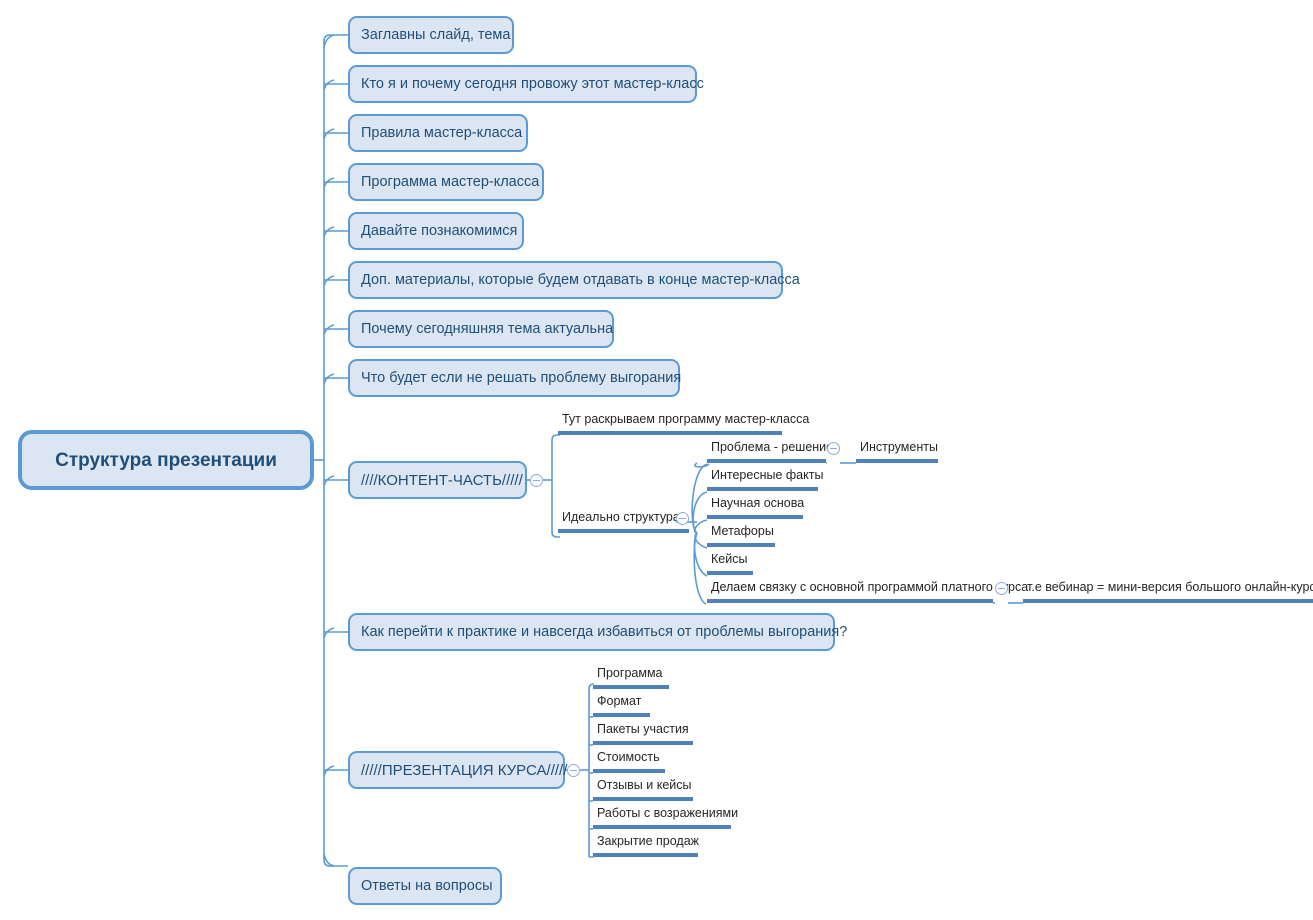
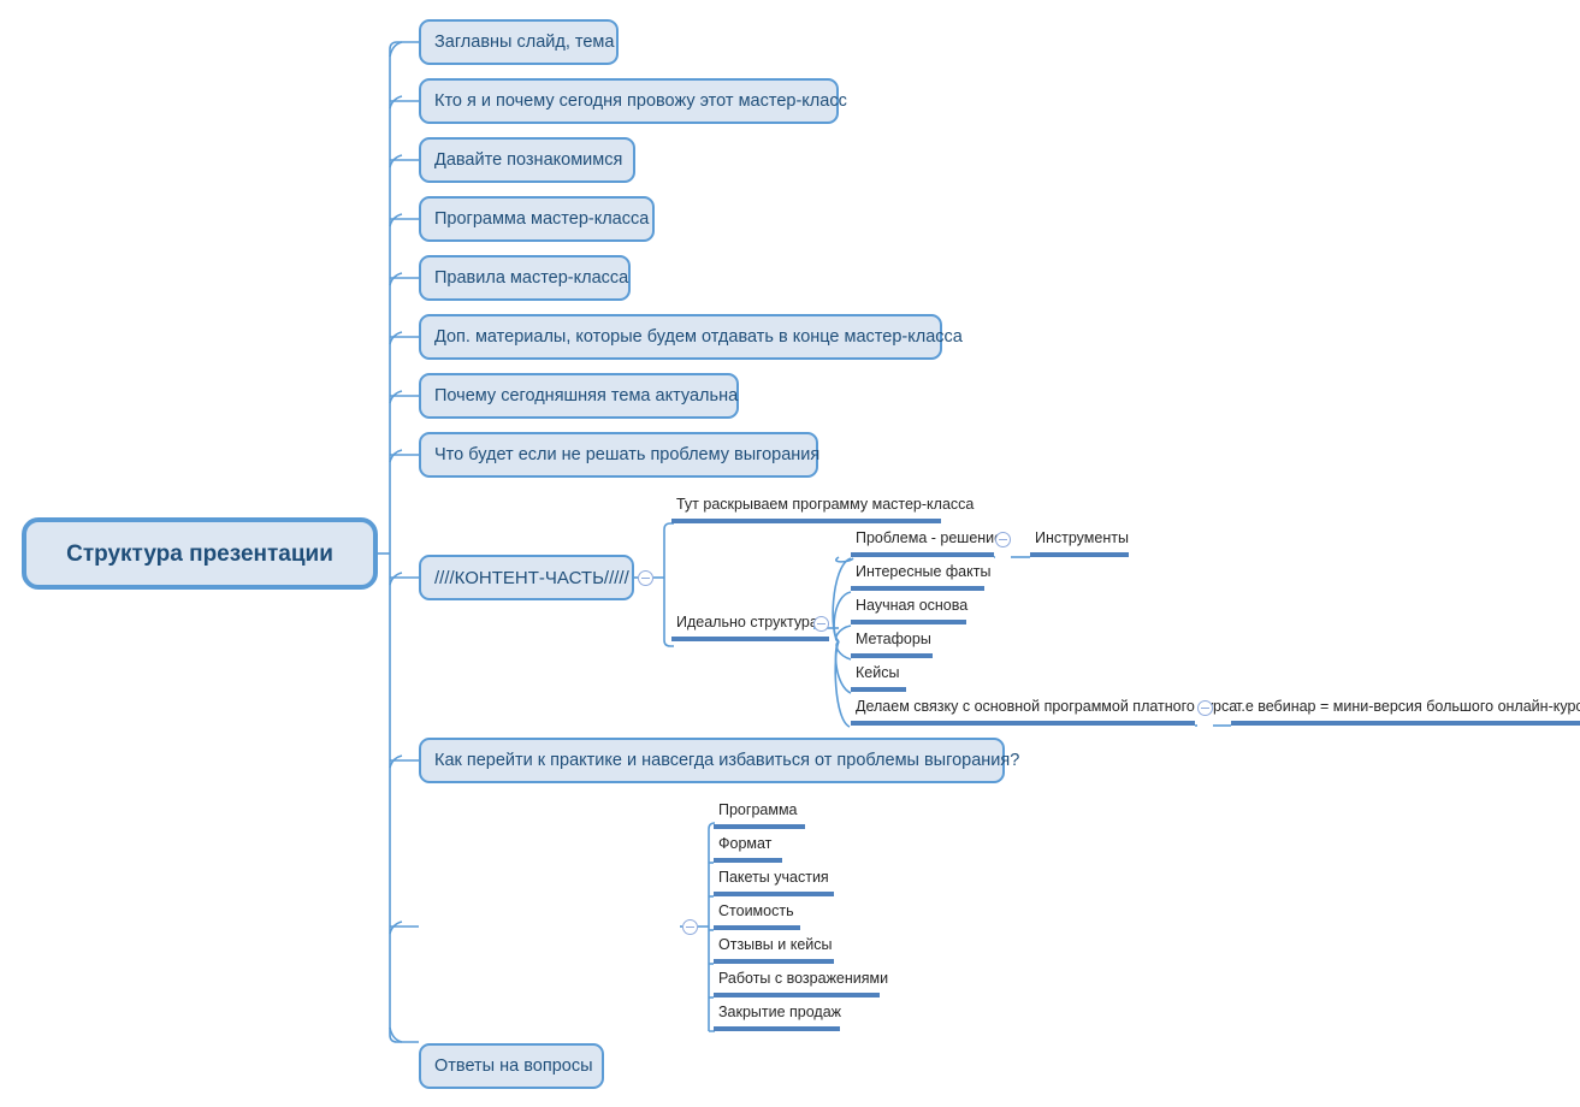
  Структура презентации
  Заглавны слайд, тема
  Кто я и почему сегодня провожу этот мастер-класс
- Правила мастер-класса
+ Давайте познакомимся
  Программа мастер-класса
- Давайте познакомимся
+ Правила мастер-класса
  Доп. материалы, которые будем отдавать в конце мастер-класса
  Почему сегодняшняя тема актуальна
  Что будет если не решать проблему выгорания
  ////КОНТЕНТ-ЧАСТЬ/////
  Как перейти к практике и навсегда избавиться от проблемы выгорания?
- /////ПРЕЗЕНТАЦИЯ КУРСА/////
  Ответы на вопросы
  Тут раскрываем программу мастер-класса
  Идеально структур
  Проблема - решени
  Интересные факты
  Научная основа
  Метафоры
  Кейсы
  Делаем связку с основной программой платногорса
  Инструменты
  т.е вебинар = мини-версия большого онлайн-кур
  Программа
  Формат
  Пакеты участия
  Стоимость
  Отзывы и кейсы
  Работы с возражениями
  Закрытие продаж
